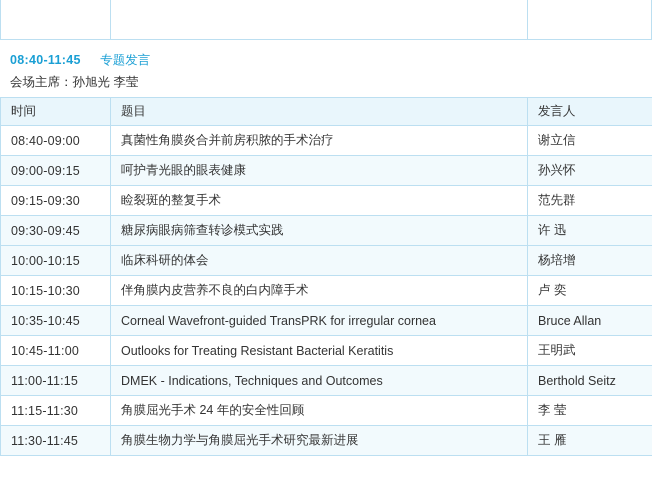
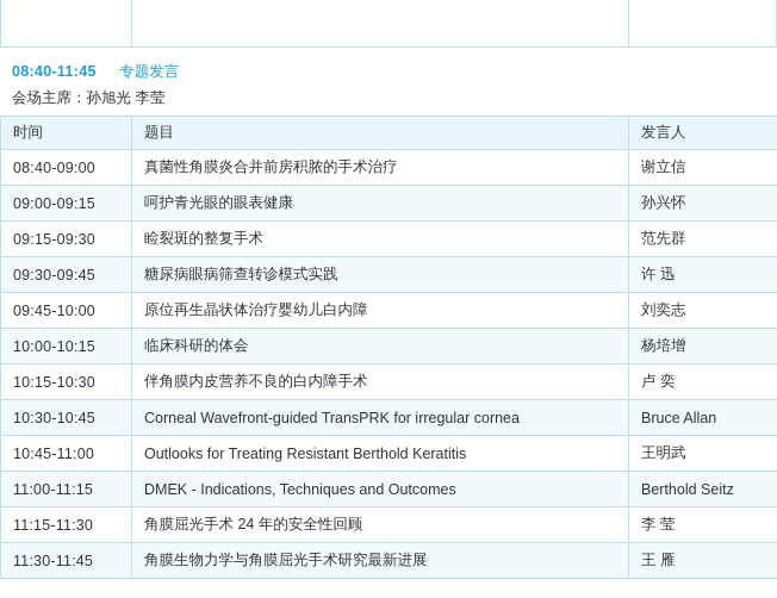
  08:40-11:45 专题发言
  会场主席：孙旭光 李莹
  时间	题目	发言人
  08:40-09:00	真菌性角膜炎合并前房积脓的手术治疗	谢立信
  09:00-09:15	呵护青光眼的眼表健康	孙兴怀
  09:15-09:30	睑裂斑的整复手术	范先群
  09:30-09:45	糖尿病眼病筛查转诊模式实践	许 迅
+ 09:45-10:00	原位再生晶状体治疗婴幼儿白内障	刘奕志
  10:00-10:15	临床科研的体会	杨培增
  10:15-10:30	伴角膜内皮营养不良的白内障手术	卢 奕
- 10:35-10:45	Corneal Wavefront-guided TransPRK for irregular cornea	Bruce Allan
+ 10:30-10:45	Corneal Wavefront-guided TransPRK for irregular cornea	Bruce Allan
- 10:45-11:00	Outlooks for Treating Resistant Bacterial Keratitis	王明武
+ 10:45-11:00	Outlooks for Treating Resistant Berthold Keratitis	王明武
  11:00-11:15	DMEK - Indications, Techniques and Outcomes	Berthold Seitz
  11:15-11:30	角膜屈光手术 24 年的安全性回顾	李 莹
  11:30-11:45	角膜生物力学与角膜屈光手术研究最新进展	王 雁
